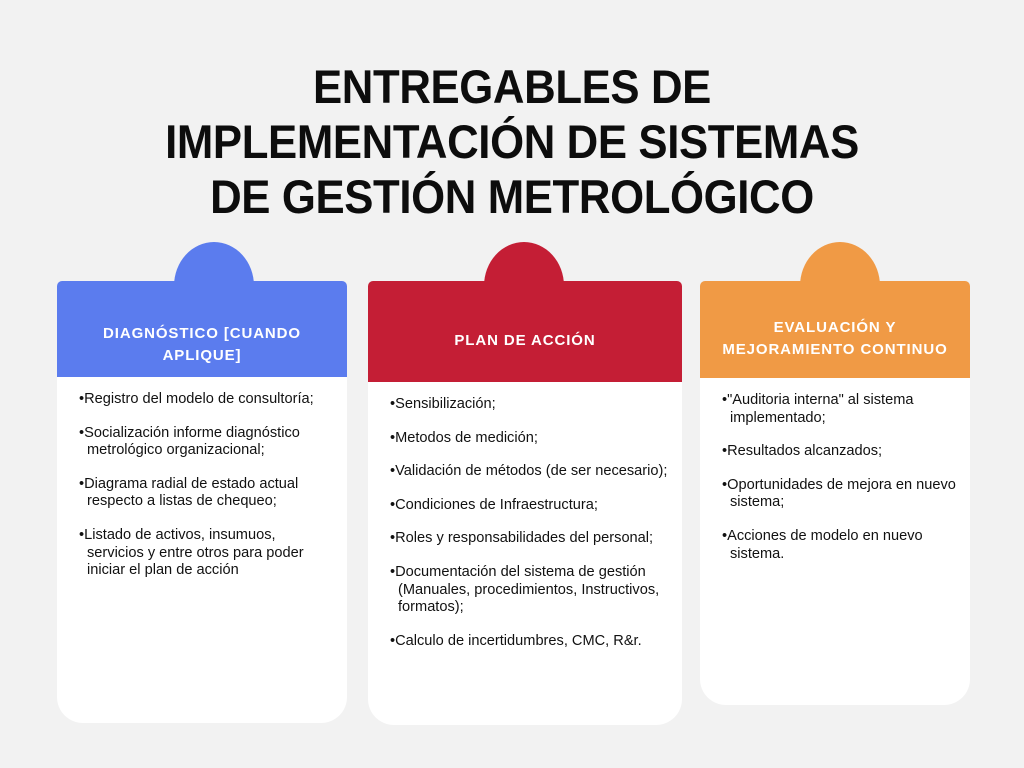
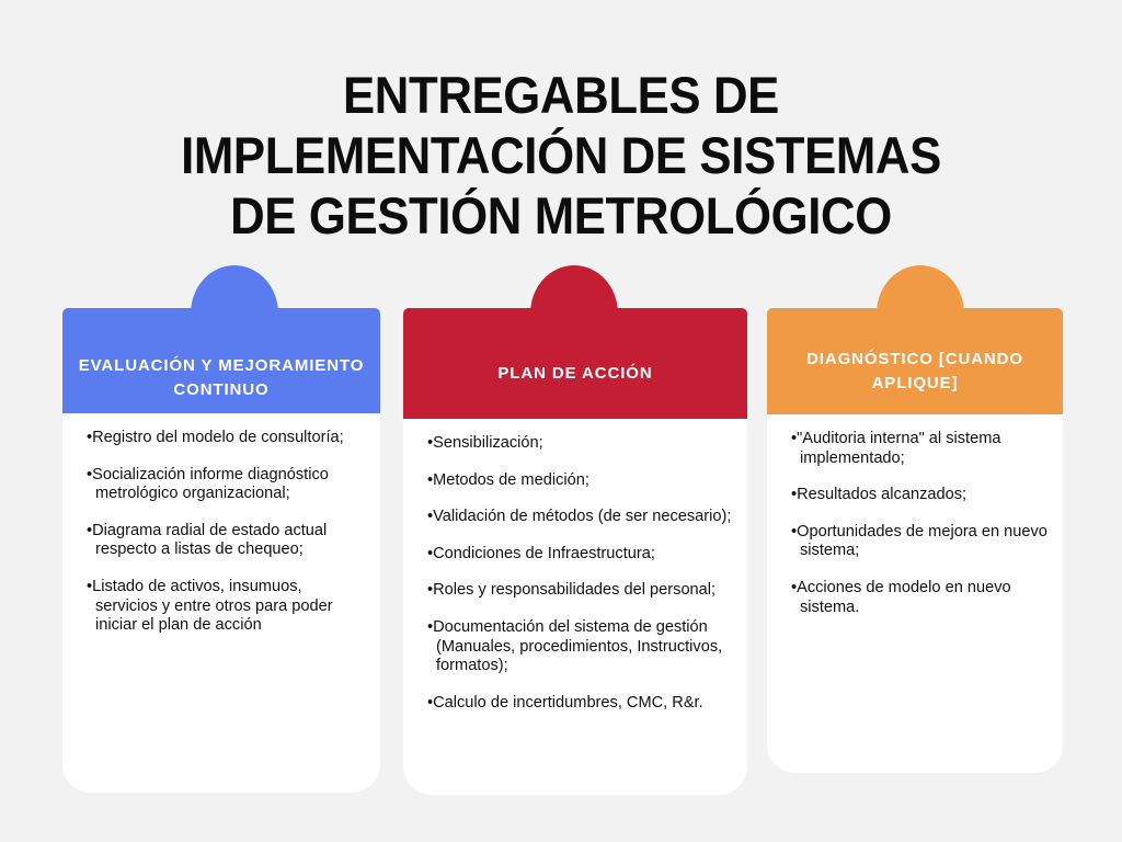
  ENTREGABLES DE
  IMPLEMENTACIÓN DE SISTEMAS
  DE GESTIÓN METROLÓGICO
- DIAGNÓSTICO [CUANDO APLIQUE]
+ EVALUACIÓN Y MEJORAMIENTO CONTINUO
  •Registro del modelo de consultoría;
  •Socialización informe diagnóstico metrológico organizacional;
  •Diagrama radial de estado actual respecto a listas de chequeo;
  •Listado de activos, insumuos, servicios y entre otros para poder iniciar el plan de acción
  PLAN DE ACCIÓN
  •Sensibilización;
  •Metodos de medición;
  •Validación de métodos (de ser necesario);
  •Condiciones de Infraestructura;
  •Roles y responsabilidades del personal;
  •Documentación del sistema de gestión (Manuales, procedimientos, Instructivos, formatos);
  •Calculo de incertidumbres, CMC, R&r.
- EVALUACIÓN Y MEJORAMIENTO CONTINUO
+ DIAGNÓSTICO [CUANDO APLIQUE]
  •"Auditoria interna" al sistema implementado;
  •Resultados alcanzados;
  •Oportunidades de mejora en nuevo sistema;
  •Acciones de modelo en nuevo sistema.
